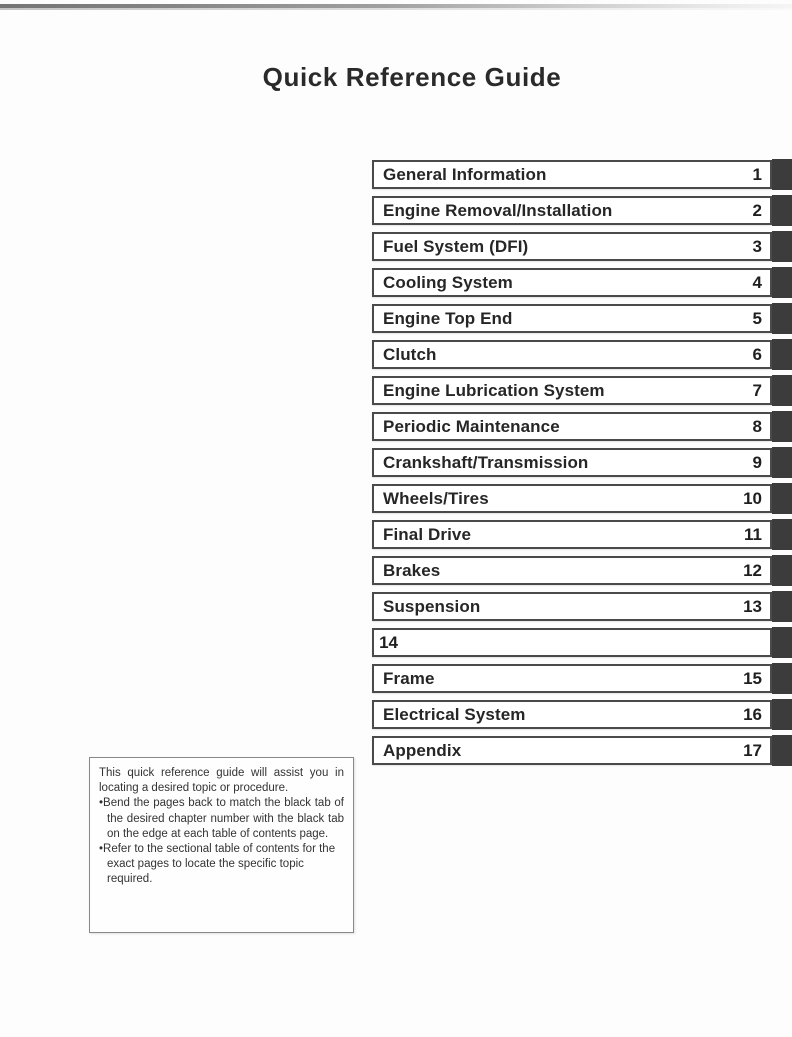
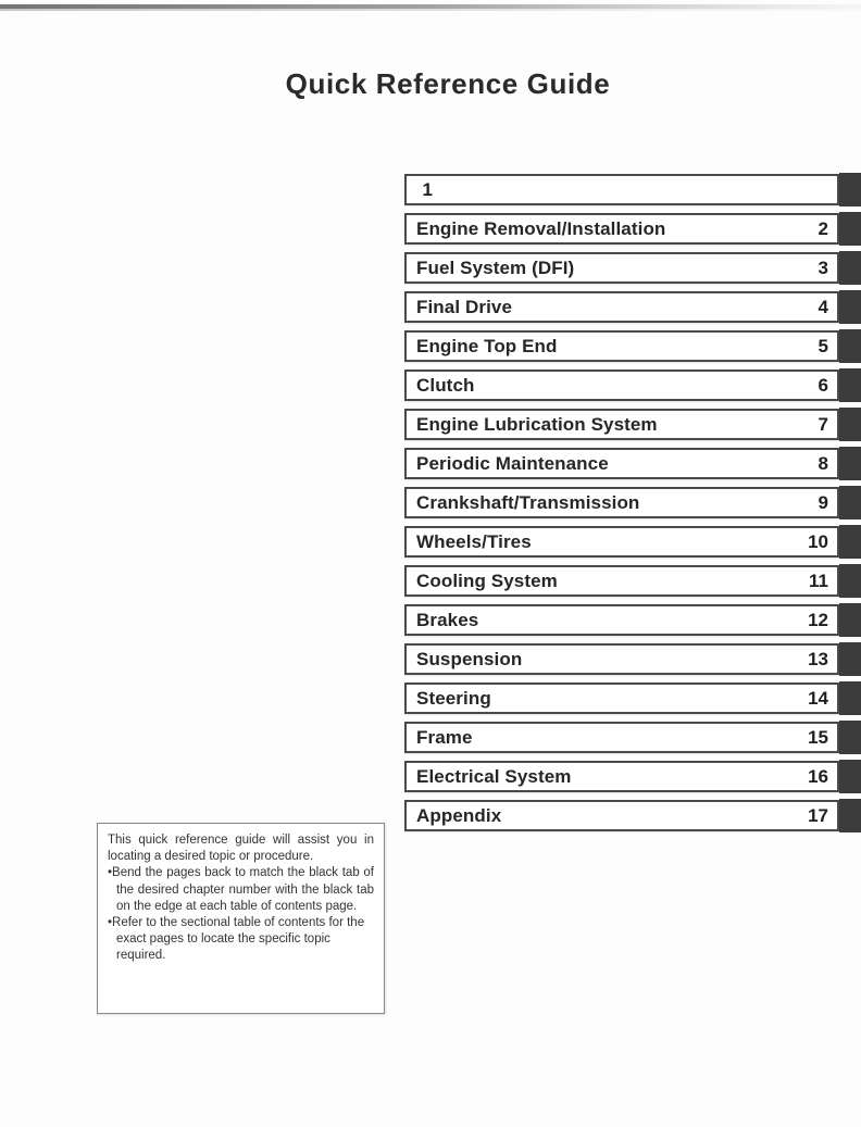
  Quick Reference Guide
- General Information
  1
  Engine Removal/Installation
  2
  Fuel System (DFI)
  3
- Cooling System
+ Final Drive
  4
  Engine Top End
  5
  Clutch
  6
  Engine Lubrication System
  7
  Periodic Maintenance
  8
  Crankshaft/Transmission
  9
  Wheels/Tires
  10
- Final Drive
+ Cooling System
  11
  Brakes
  12
  Suspension
  13
+ Steering
  14
  Frame
  15
  Electrical System
  16
  Appendix
  17
  This quick reference guide will assist you in locating a desired topic or procedure.
  •Bend the pages back to match the black tab of the desired chapter number with the black tab on the edge at each table of contents page.
  •Refer to the sectional table of contents for the exact pages to locate the specific topic required.
